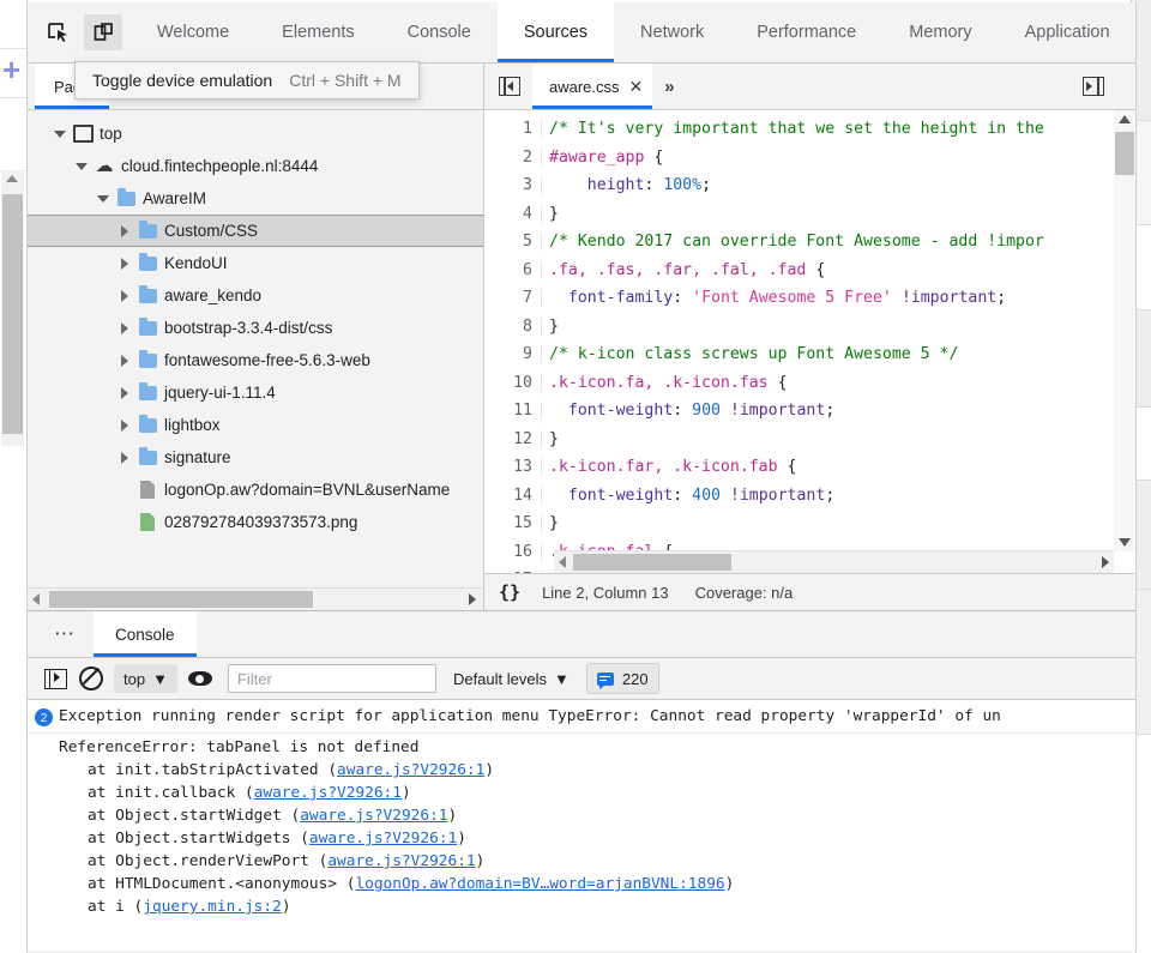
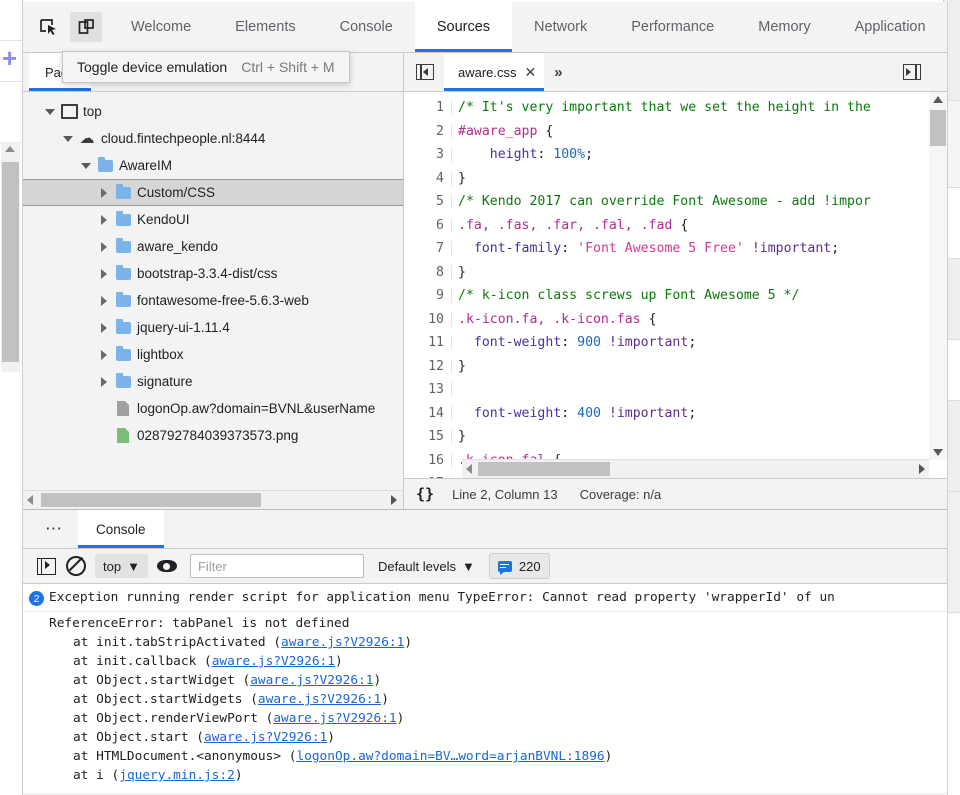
  +
  Welcome
  Elements
  Console
  Sources
  Network
  Performance
  Memory
  Application
  top
  ☁
  cloud.fintechpeople.nl:8444
  AwareIM
  Custom/CSS
  KendoUI
  aware_kendo
  bootstrap-3.3.4-dist/css
  fontawesome-free-5.6.3-web
  jquery-ui-1.11.4
  lightbox
  signature
  logonOp.aw?domain=BVNL&userName
  028792784039373573.png
  aware.css
  ✕
  »
  1
  /* It's very important that we set the height in the
  2
  #aware_app {
  3
  height: 100%;
  4
  }
  5
  /* Kendo 2017 can override Font Awesome - add !impor
  6
  .fa, .fas, .far, .fal, .fad {
  7
  font-family: 'Font Awesome 5 Free' !important;
  8
  }
  9
  /* k-icon class screws up Font Awesome 5 */
  10
  .k-icon.fa, .k-icon.fas {
  11
  font-weight: 900 !important;
  12
  }
  13
- .k-icon.far, .k-icon.fab {
  14
  font-weight: 400 !important;
  15
  }
  16
  {}
  Line 2, Column 13
  Coverage: n/a
  ⋯
  Console
  top
  ▼
  Filter
  Default levels
  ▼
  220
  2
  Exception running render script for application menu TypeError: Cannot read property 'wrapperId' of un
  ReferenceError: tabPanel is not defined
  at init.tabStripActivated (aware.js?V2926:1)
  at init.callback (aware.js?V2926:1)
  at Object.startWidget (aware.js?V2926:1)
  at Object.startWidgets (aware.js?V2926:1)
  at Object.renderViewPort (aware.js?V2926:1)
+ at Object.start (aware.js?V2926:1)
  at HTMLDocument.<anonymous> (logonOp.aw?domain=BV…word=arjanBVNL:1896)
  at i (jquery.min.js:2)
  Toggle device emulation
  Ctrl + Shift + M
